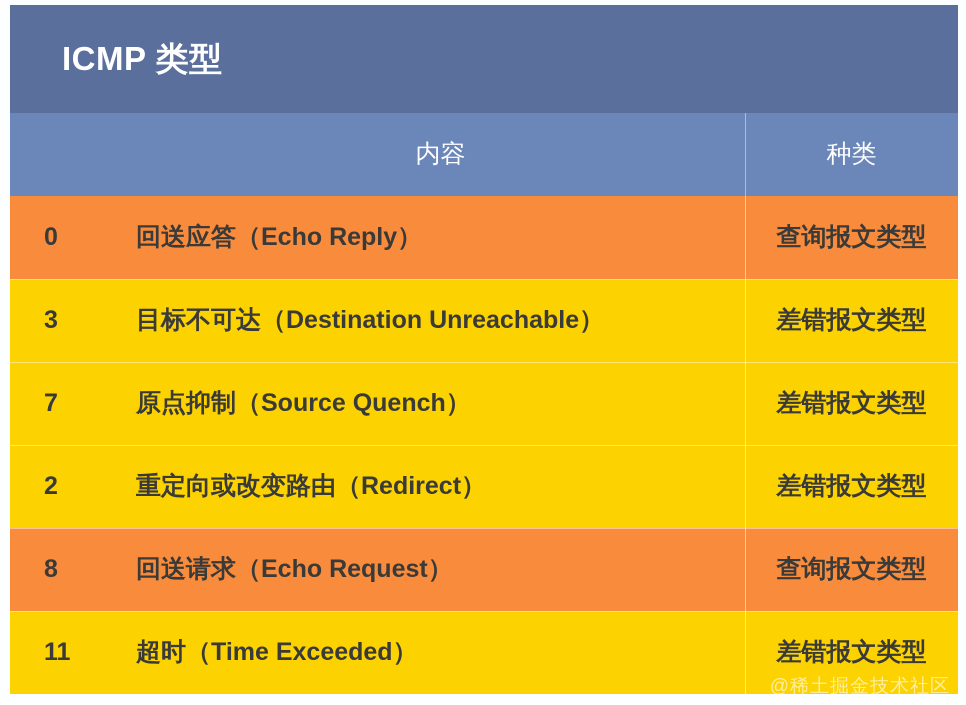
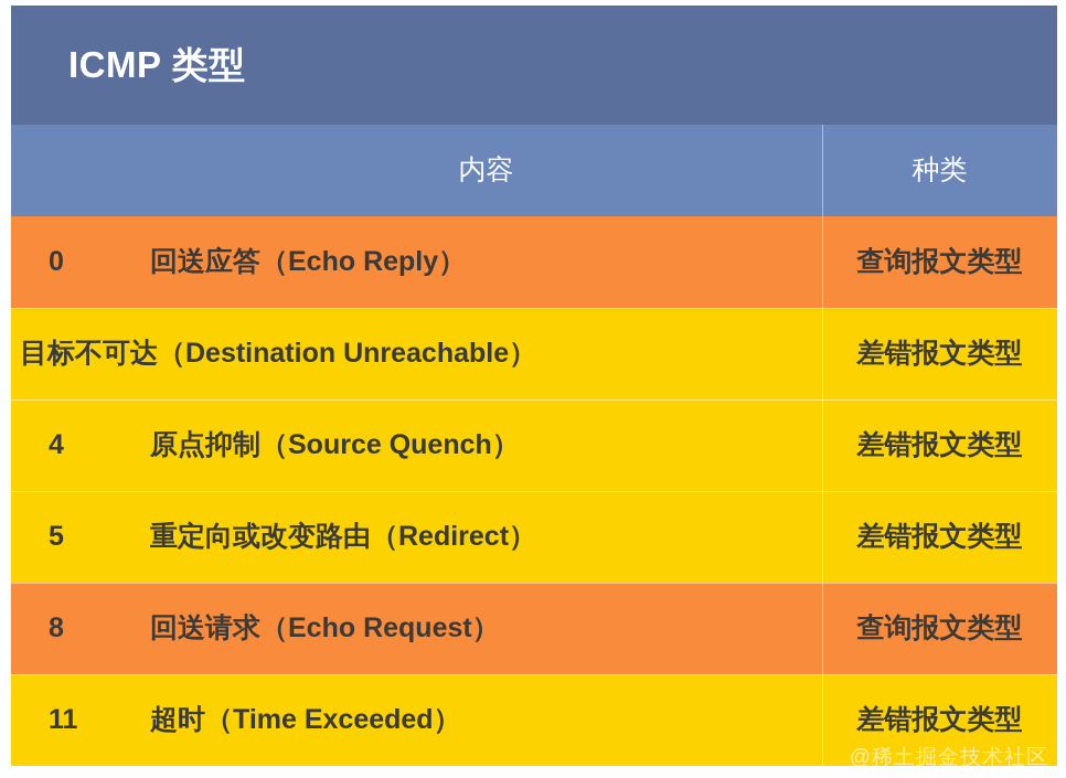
  ICMP 类型
  内容
  种类
  0
  回送应答（Echo Reply）
  查询报文类型
- 3
  目标不可达（Destination Unreachable）
  差错报文类型
- 7
+ 4
  原点抑制（Source Quench）
  差错报文类型
- 2
+ 5
  重定向或改变路由（Redirect）
  差错报文类型
  8
  回送请求（Echo Request）
  查询报文类型
  11
  超时（Time Exceeded）
  差错报文类型
  @稀土掘金技术社区
